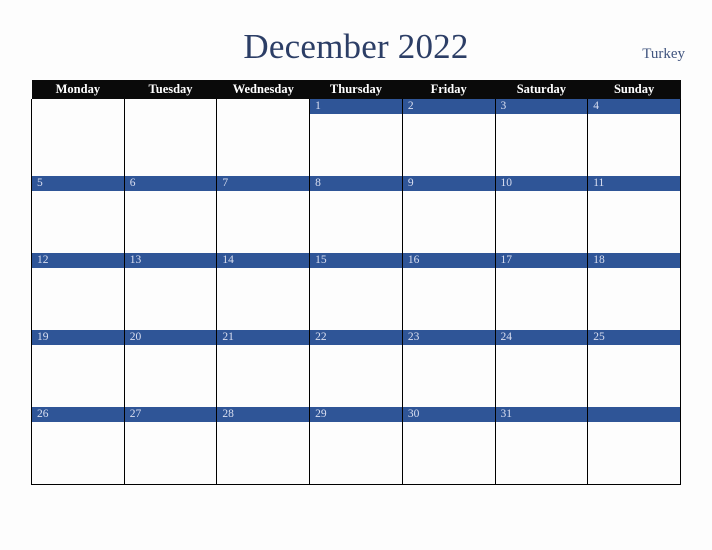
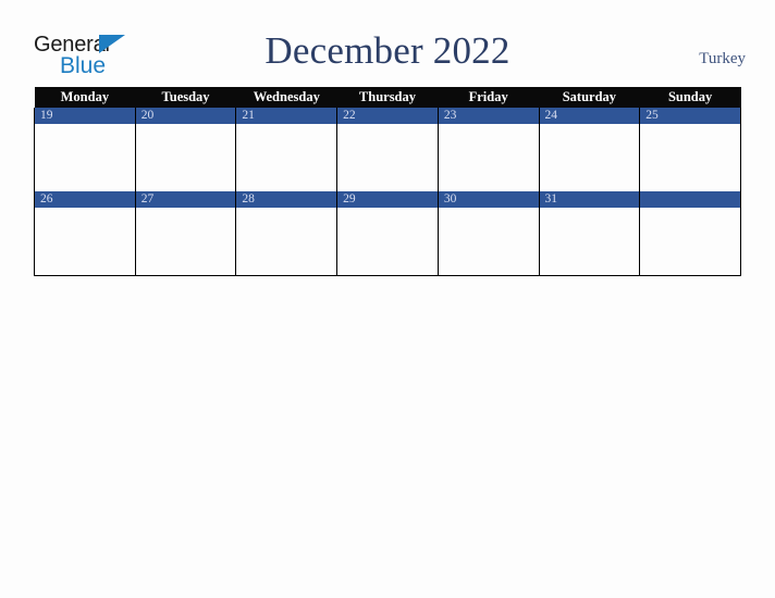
+ General
+ Blue
  December 2022
  Turkey
  Monday	Tuesday	Wednesday	Thursday	Friday	Saturday	Sunday
- 			1	2	3	4
- 5	6	7	8	9	10	11
- 12	13	14	15	16	17	18
  19	20	21	22	23	24	25
  26	27	28	29	30	31
